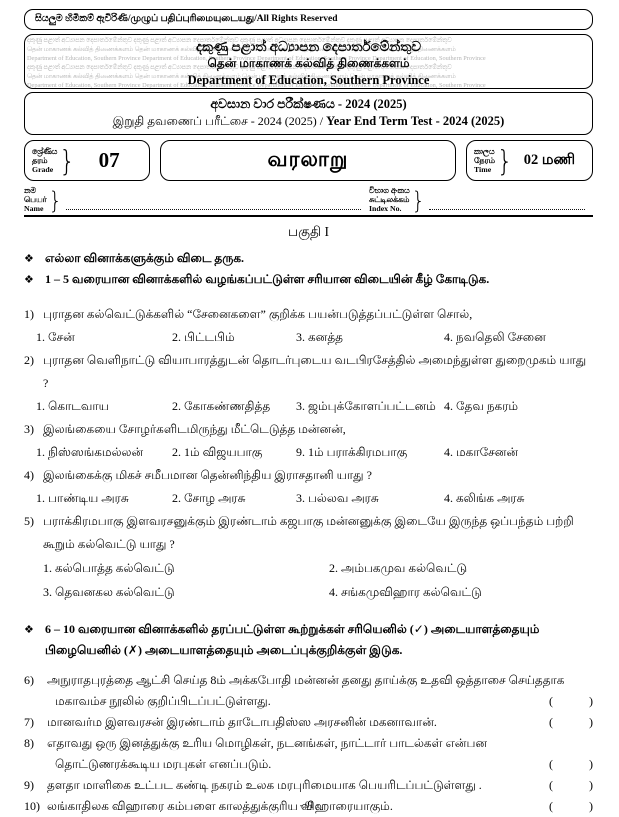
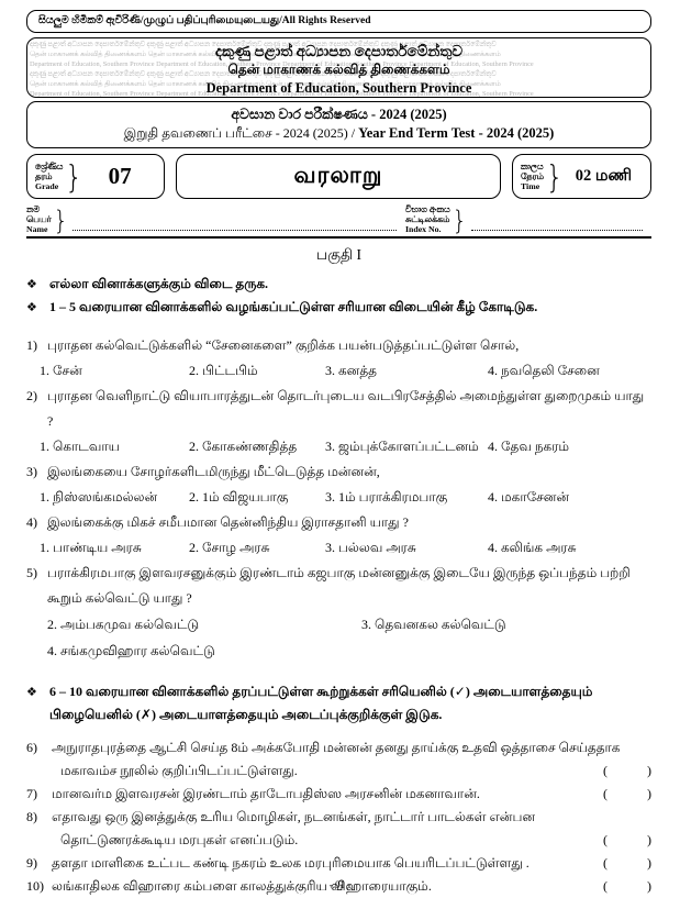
  සියලුම හිමිකම් ඇවිරිණි/முழுப் பதிப்புரிமையுடையது/All Rights Reserved
  දකුණු පළාත් අධ්‍යාපන දෙපාර්තමේන්තුව
  தென் மாகாணக் கல்வித் திணைக்களம்
  Department of Education, Southern Province
  අවසාන වාර පරීක්ෂණය - 2024 (2025)
  இறுதி தவணைப் பரீட்சை - 2024 (2025) / Year End Term Test - 2024 (2025)
  ශ්‍රේණිය
  தரம்
  Grade
  }
  07
  வரலாறு
  කාලය
  நேரம்
  Time
  }
  02 மணி
  නම
  பெயர்
  Name
  }
  විභාග අංකය
  சுட்டிலக்கம்
  Index No.
  }
  பகுதி I
  ❖
  எல்லா வினாக்களுக்கும் விடை தருக.
  ❖
  1 – 5 வரையான வினாக்களில் வழங்கப்பட்டுள்ள சரியான விடையின் கீழ் கோடிடுக.
  1)
  புராதன கல்வெட்டுக்களில் “சேனைகளை” குறிக்க பயன்படுத்தப்பட்டுள்ள சொல்,
  1. சேன்
  2. பிட்டபிம்
  3. கனத்த
  4. நவதெலி சேனை
  2)
  புராதன வெளிநாட்டு வியாபாரத்துடன் தொடர்புடைய வடபிரசேத்தில் அமைந்துள்ள துறைமுகம் யாது ?
  1. கொடவாய
  2. கோகண்ணதித்த
  3. ஜம்புக்கோளப்பட்டனம்
  4. தேவ நகரம்
  3)
  இலங்கையை சோழர்களிடமிருந்து மீட்டெடுத்த மன்னன்,
  1. நிஸ்ஸங்கமல்லன்
  2. 1ம் விஜயபாகு
- 9. 1ம் பராக்கிரமபாகு
+ 3. 1ம் பராக்கிரமபாகு
  4. மகாசேனன்
  4)
  இலங்கைக்கு மிகச் சமீபமான தென்னிந்திய இராசதானி யாது ?
  1. பாண்டிய அரசு
  2. சோழ அரசு
  3. பல்லவ அரசு
  4. கலிங்க அரசு
  5)
  பராக்கிரமபாகு இளவரசனுக்கும் இரண்டாம் கஜபாகு மன்னனுக்கு இடையே இருந்த ஒப்பந்தம் பற்றி
  கூறும் கல்வெட்டு யாது ?
- 1. கல்பொத்த கல்வெட்டு
  2. அம்பகமுவ கல்வெட்டு
  3. தெவனகல கல்வெட்டு
  4. சங்கமுவிஹார கல்வெட்டு
  ❖
  6 – 10 வரையான வினாக்களில் தரப்பட்டுள்ள கூற்றுக்கள் சரியெனில் (✓) அடையாளத்தையும்
  பிழையெனில் (✗) அடையாளத்தையும் அடைப்புக்குறிக்குள் இடுக.
  6)
  அநுராதபுரத்தை ஆட்சி செய்த 8ம் அக்கபோதி மன்னன் தனது தாய்க்கு உதவி ஒத்தாசை செய்ததாக
  மகாவம்ச நூலில் குறிப்பிடப்பட்டுள்ளது.
  (
  )
  7)
  மானவர்ம இளவரசன் இரண்டாம் தாடோபதிஸ்ஸ அரசனின் மகனாவான்.
  (
  )
  8)
  எதாவது ஒரு இனத்துக்கு உரிய மொழிகள், நடனங்கள், நாட்டார் பாடல்கள் என்பன
  தொட்டுணரக்கூடிய மரபுகள் எனப்படும்.
  (
  )
  9)
  தளதா மாளிகை உட்பட கண்டி நகரம் உலக மரபுரிமையாக பெயரிடப்பட்டுள்ளது .
  (
  )
  10)
  லங்காதிலக விஹாரை கம்பளை காலத்துக்குரிய விஹாரையாகும்.
  (
  )
  - 01 -
